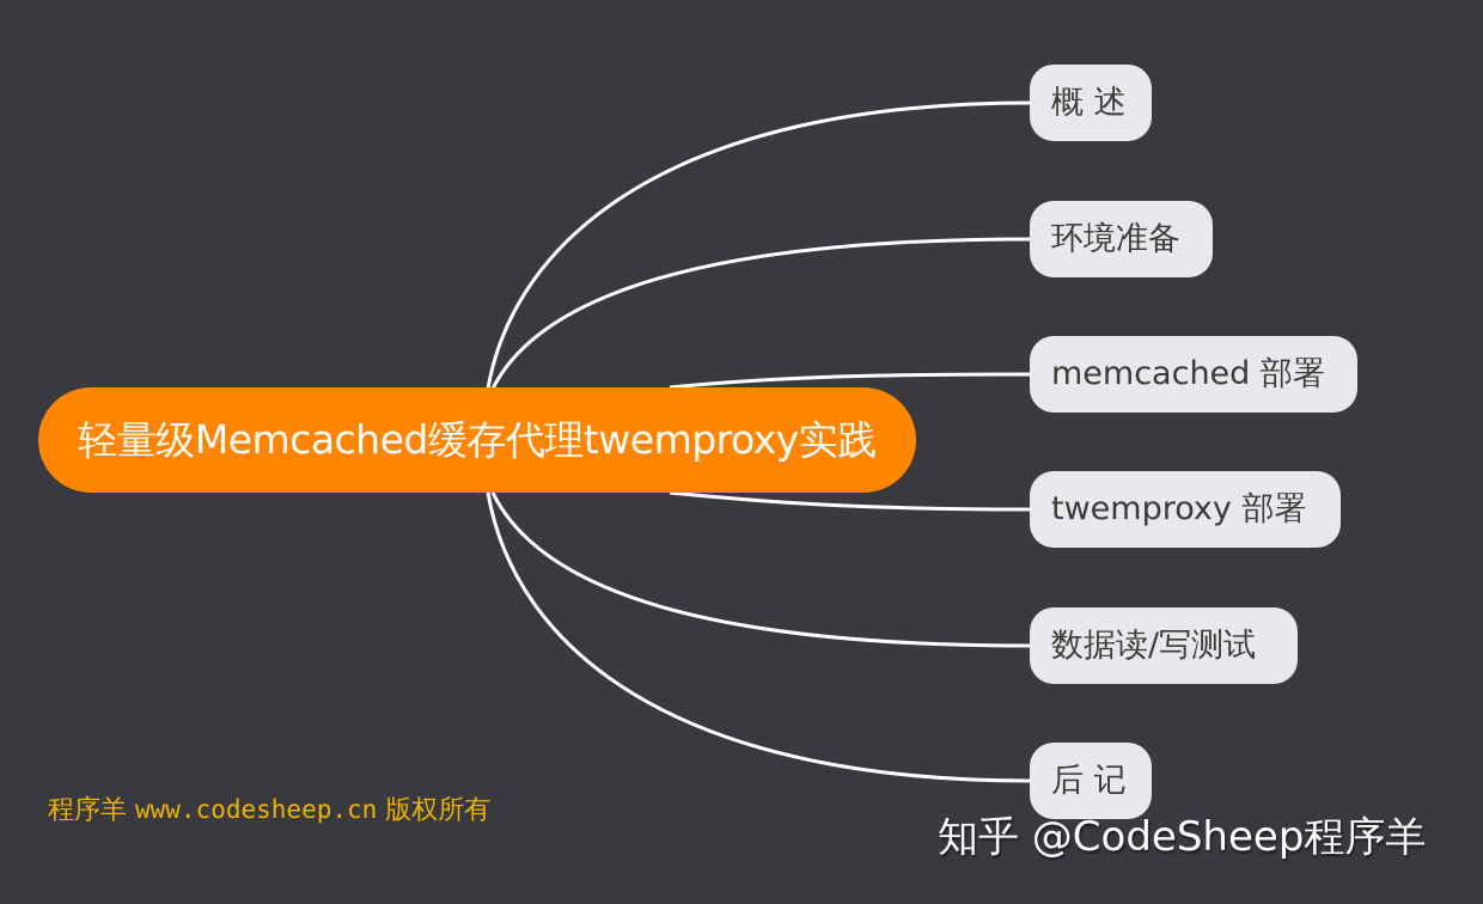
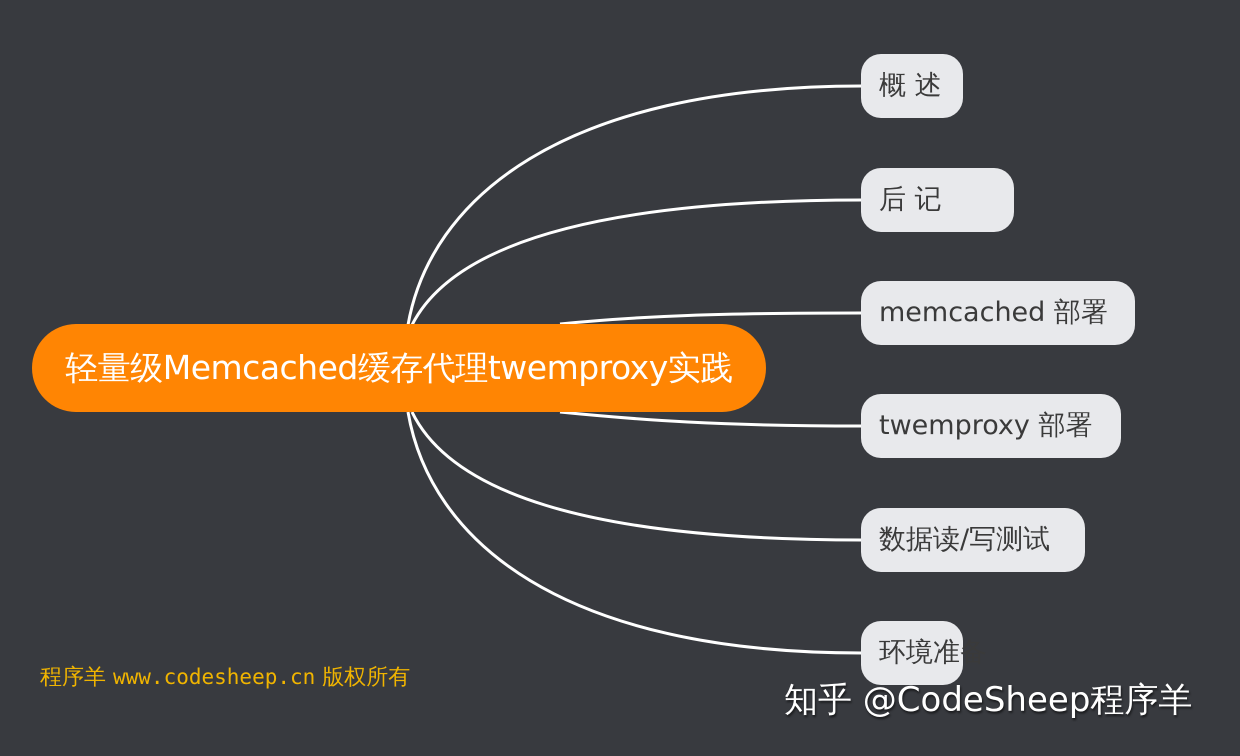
  轻量级Memcached缓存代理twemproxy实践
  概 述
- 环境准备
+ 后 记
  memcached 部署
  twemproxy 部署
  数据读/写测试
- 后 记
+ 环境准备
  程序羊 www.codesheep.cn 版权所有
  知乎 @CodeSheep程序羊
